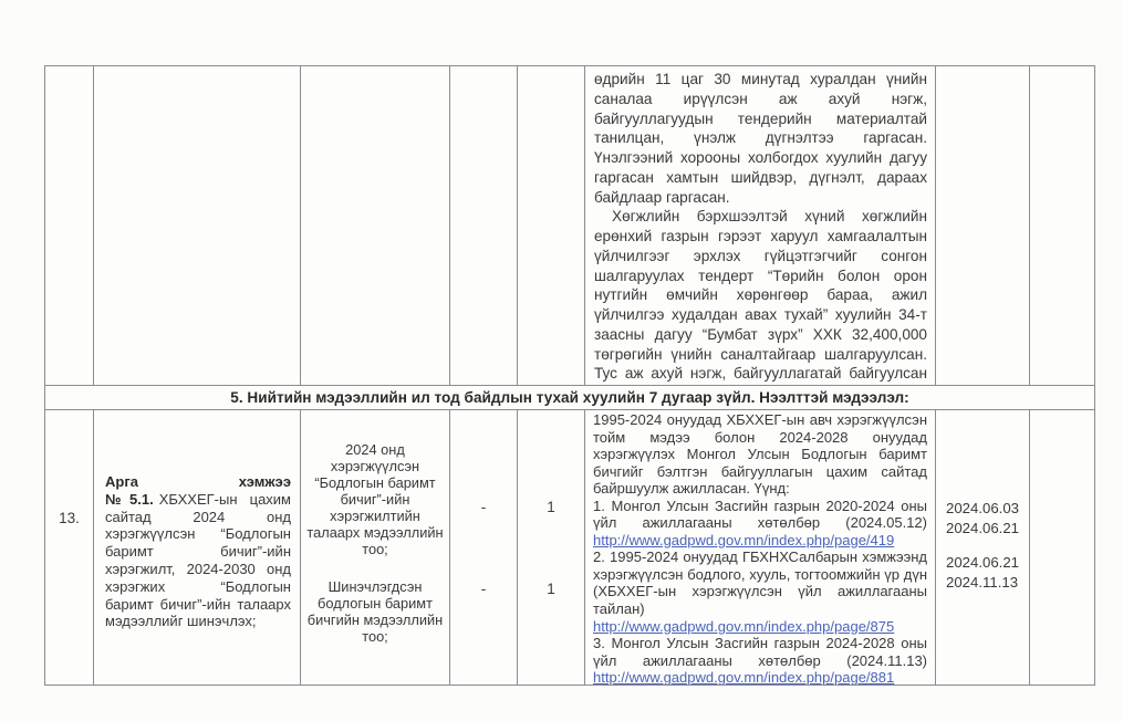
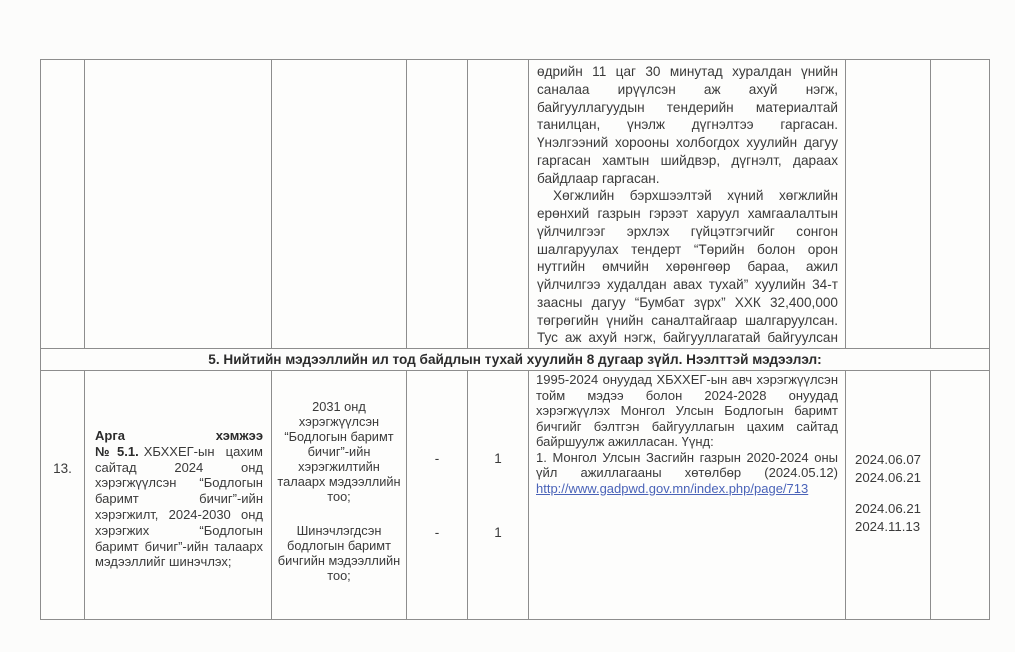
  өдрийн 11 цаг 30 минутад хуралдан үнийн саналаа ирүүлсэн аж ахуй нэгж, байгууллагуудын тендерийн материалтай танилцан, үнэлж дүгнэлтээ гаргасан. Үнэлгээний хорооны холбогдох хуулийн дагуу гаргасан хамтын шийдвэр, дүгнэлт, дараах байдлаар гаргасан.
  Хөгжлийн бэрхшээлтэй хүний хөгжлийн ерөнхий газрын гэрээт харуул хамгаалалтын үйлчилгээг эрхлэх гүйцэтгэгчийг сонгон шалгаруулах тендерт “Төрийн болон орон нутгийн өмчийн хөрөнгөөр бараа, ажил үйлчилгээ худалдан авах тухай” хуулийн 34-т заасны дагуу “Бумбат зүрх” ХХК 32,400,000 төгрөгийн үнийн саналтайгаар шалгаруулсан. Тус аж ахуй нэгж, байгууллагатай байгуулсан
- 5. Нийтийн мэдээллийн ил тод байдлын тухай хуулийн 7 дугаар зүйл. Нээлттэй мэдээлэл:
+ 5. Нийтийн мэдээллийн ил тод байдлын тухай хуулийн 8 дугаар зүйл. Нээлттэй мэдээлэл:
  13.
  Арга хэмжээ №5.1. ХБХХЕГ-ын цахим сайтад 2024 онд хэрэгжүүлсэн “Бодлогын баримт бичиг”-ийн хэрэгжилт, 2024-2030 онд хэрэгжих “Бодлогын баримт бичиг”-ийн талаарх мэдээллийг шинэчлэх;
- 2024 онд хэрэгжүүлсэн “Бодлогын баримт бичиг”-ийн хэрэгжилтийн талаарх мэдээллийн тоо;
+ 2031 онд хэрэгжүүлсэн “Бодлогын баримт бичиг”-ийн хэрэгжилтийн талаарх мэдээллийн тоо;
  Шинэчлэгдсэн бодлогын баримт бичгийн мэдээллийн тоо;
  -
  -
  1
  1
  1995-2024 онуудад ХБХХЕГ-ын авч хэрэгжүүлсэн тойм мэдээ болон 2024-2028 онуудад хэрэгжүүлэх Монгол Улсын Бодлогын баримт бичгийг бэлтгэн байгууллагын цахим сайтад байршуулж ажилласан. Үүнд:
- 1. Монгол Улсын Засгийн газрын 2020-2024 оны үйл ажиллагааны хөтөлбөр (2024.05.12) http://www.gadpwd.gov.mn/index.php/page/419
+ 1. Монгол Улсын Засгийн газрын 2020-2024 оны үйл ажиллагааны хөтөлбөр (2024.05.12) http://www.gadpwd.gov.mn/index.php/page/713
- 2. 1995-2024 онуудад ГБХНХСалбарын хэмжээнд хэрэгжүүлсэн бодлого, хууль, тогтоомжийн үр дүн (ХБХХЕГ-ын хэрэгжүүлсэн үйл ажиллагааны тайлан) http://www.gadpwd.gov.mn/index.php/page/875
- 3. Монгол Улсын Засгийн газрын 2024-2028 оны үйл ажиллагааны хөтөлбөр (2024.11.13) http://www.gadpwd.gov.mn/index.php/page/881
- 2024.06.03
+ 2024.06.07
  2024.06.21
  2024.06.21
  2024.11.13
